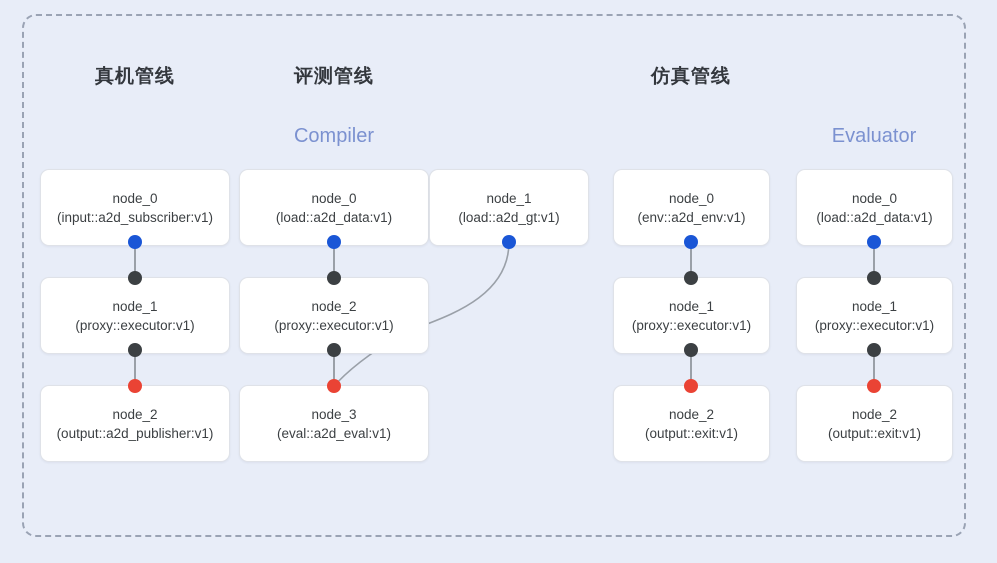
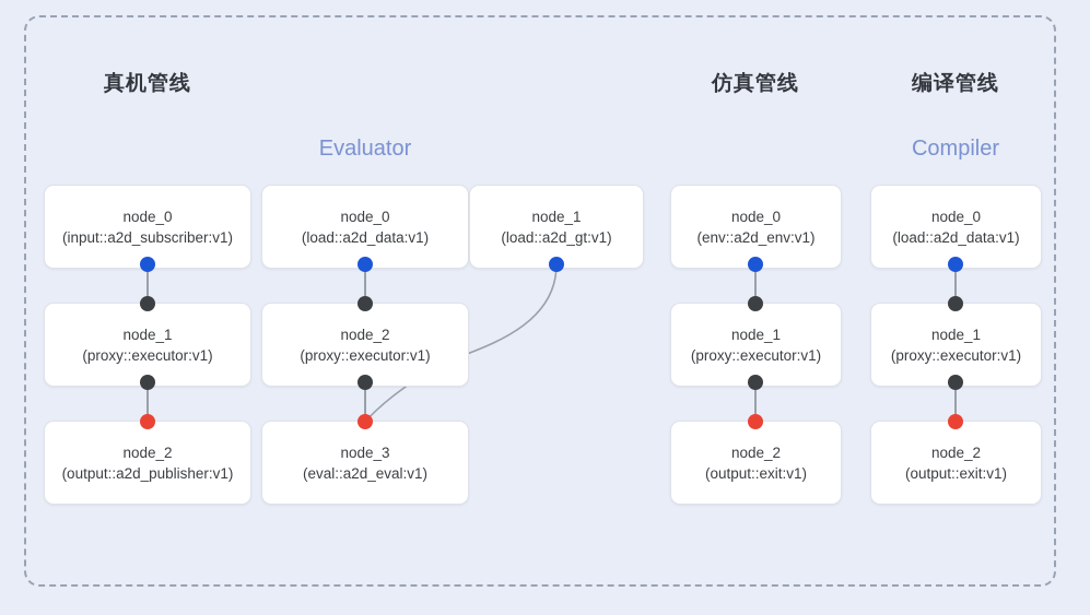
  真机管线
  node_0
  (input::a2d_subscriber:v1)
  node_1
  (proxy::executor:v1)
  node_2
  (output::a2d_publisher:v1)
- 评测管线
- Compiler
+ Evaluator
  node_0
  (load::a2d_data:v1)
  node_1
  (load::a2d_gt:v1)
  node_2
  (proxy::executor:v1)
  node_3
  (eval::a2d_eval:v1)
  仿真管线
  node_0
  (env::a2d_env:v1)
  node_1
  (proxy::executor:v1)
  node_2
  (output::exit:v1)
+ 编译管线
- Evaluator
+ Compiler
  node_0
  (load::a2d_data:v1)
  node_1
  (proxy::executor:v1)
  node_2
  (output::exit:v1)
